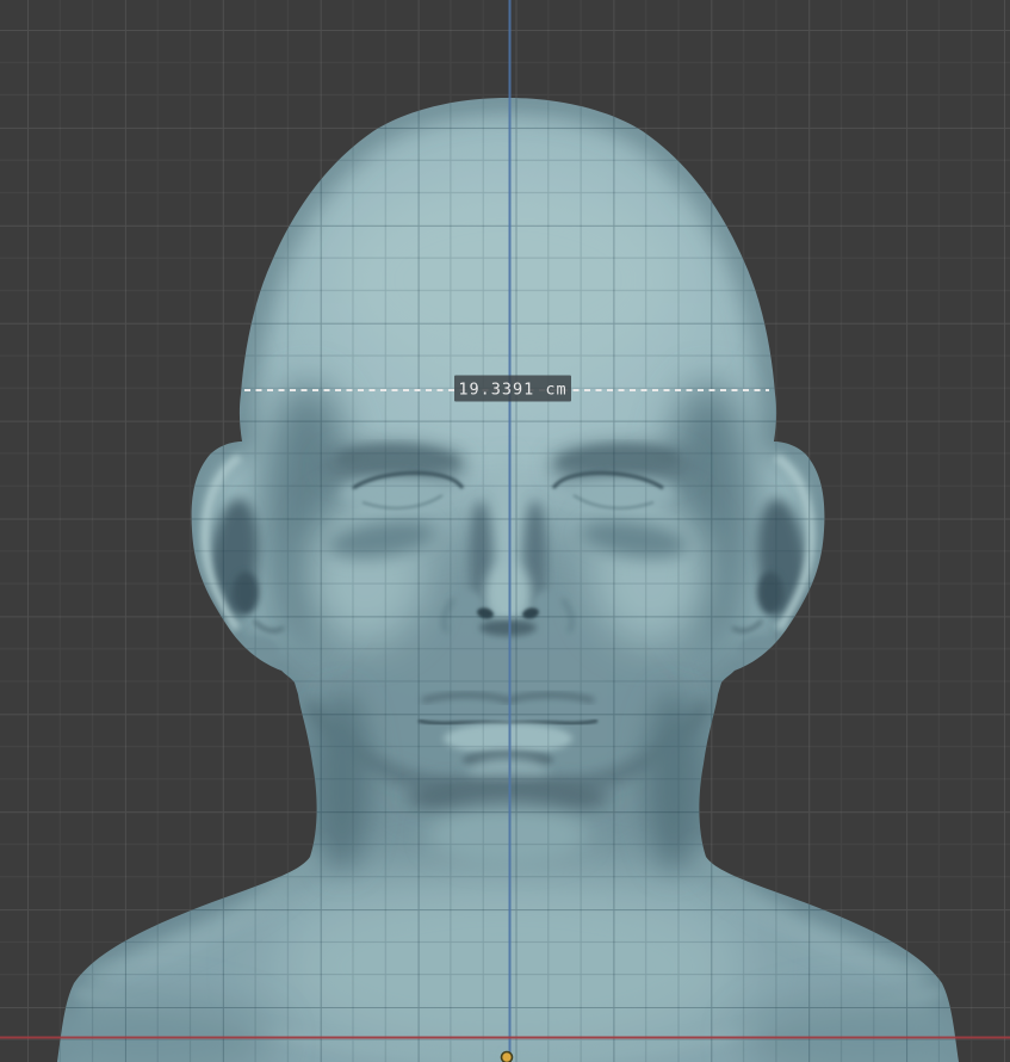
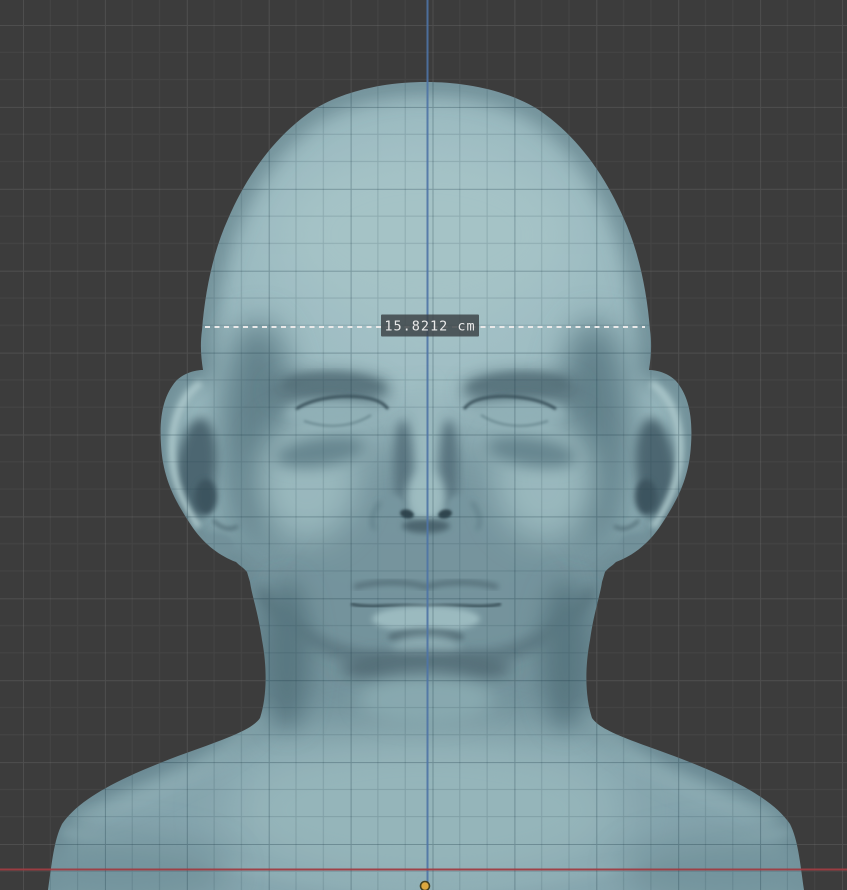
- 19.3391 cm
+ 15.8212 cm
